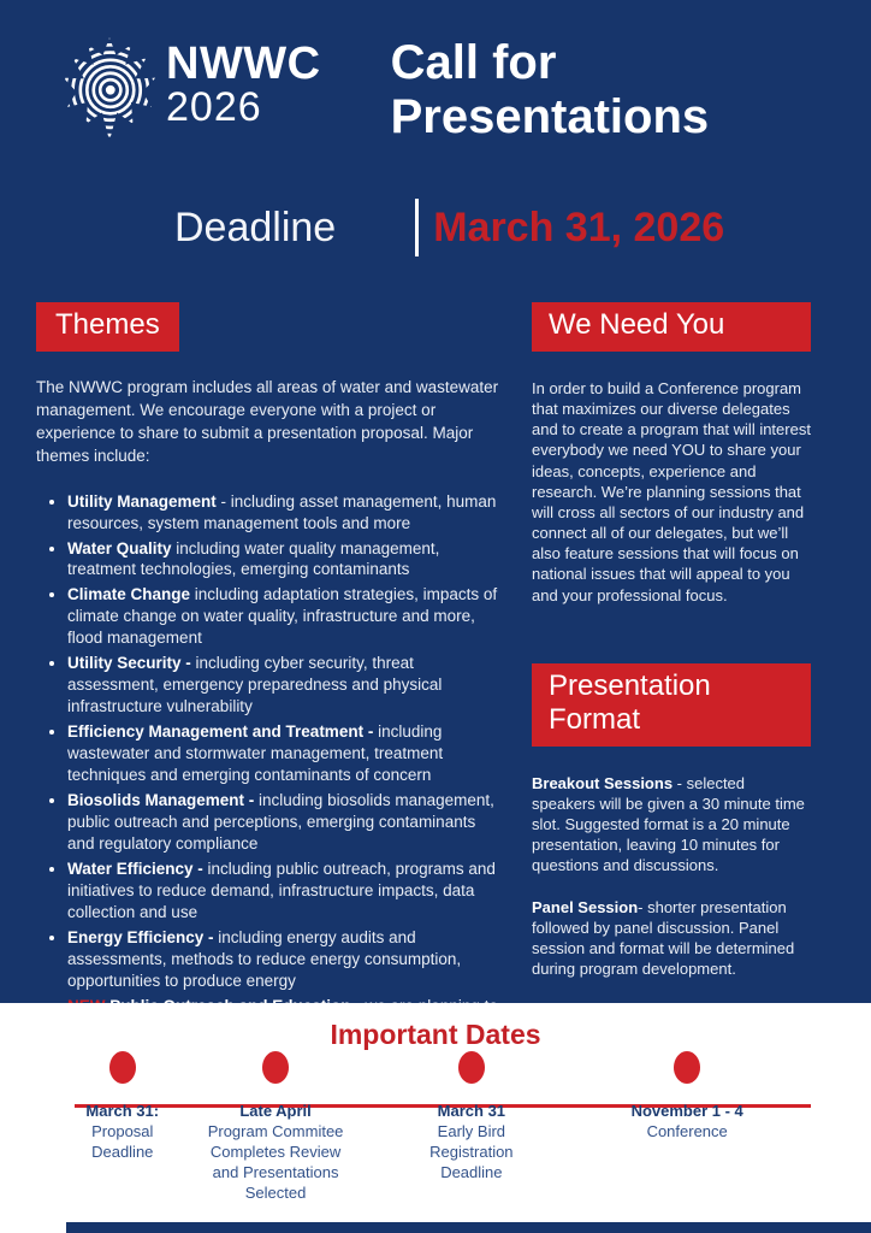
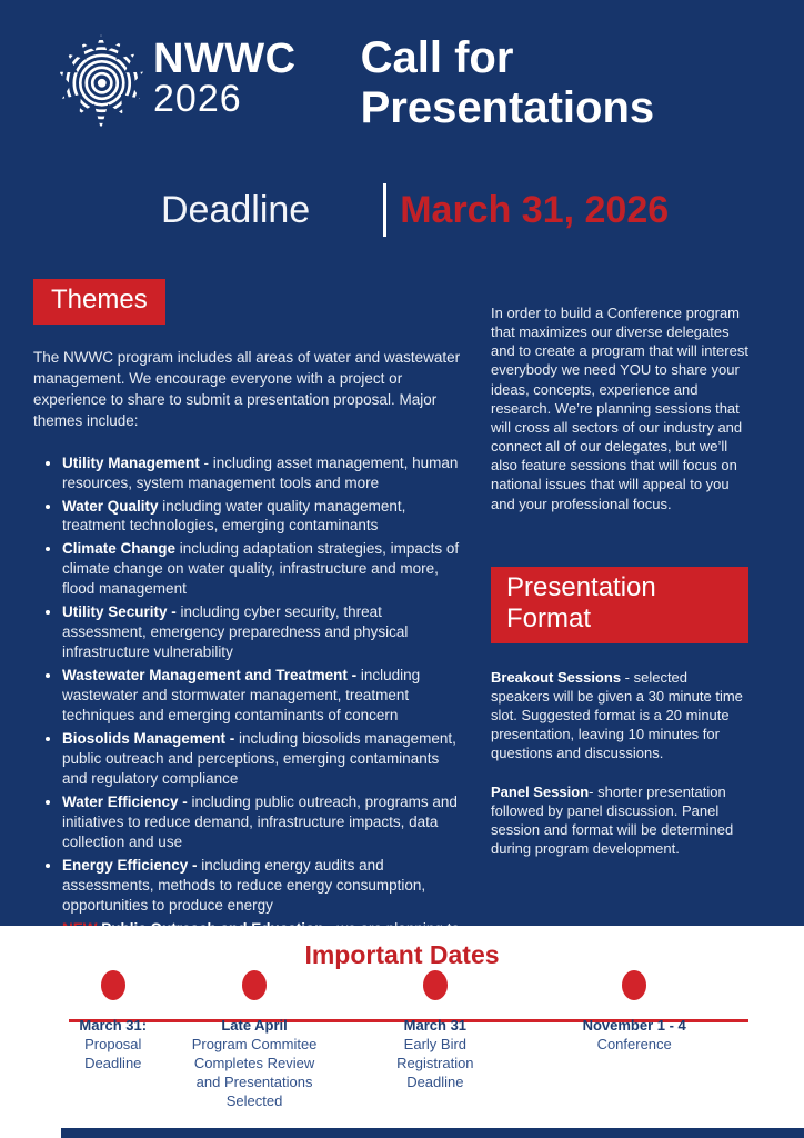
  NWWC
  2026
  Call for
  Presentations
  Deadline
  March 31, 2026
  Themes
  The NWWC program includes all areas of water and wastewater management. We encourage everyone with a project or experience to share to submit a presentation proposal. Major themes include:
  Utility Management - including asset management, human resources, system management tools and more
  Water Quality including water quality management, treatment technologies, emerging contaminants
  Climate Change including adaptation strategies, impacts of climate change on water quality, infrastructure and more, flood management
  Utility Security - including cyber security, threat assessment, emergency preparedness and physical infrastructure vulnerability
- Efficiency Management and Treatment - including wastewater and stormwater management, treatment techniques and emerging contaminants of concern
+ Wastewater Management and Treatment - including wastewater and stormwater management, treatment techniques and emerging contaminants of concern
  Biosolids Management - including biosolids management, public outreach and perceptions, emerging contaminants and regulatory compliance
  Water Efficiency - including public outreach, programs and initiatives to reduce demand, infrastructure impacts, data collection and use
  Energy Efficiency - including energy audits and assessments, methods to reduce energy consumption, opportunities to produce energy
- We Need You
  In order to build a Conference program that maximizes our diverse delegates and to create a program that will interest everybody we need YOU to share your ideas, concepts, experience and research. We’re planning sessions that will cross all sectors of our industry and connect all of our delegates, but we’ll also feature sessions that will focus on national issues that will appeal to you and your professional focus.
  Presentation Format
  Breakout Sessions - selected speakers will be given a 30 minute time slot. Suggested format is a 20 minute presentation, leaving 10 minutes for questions and discussions.
  Panel Session- shorter presentation followed by panel discussion. Panel session and format will be determined during program development.
  Important Dates
  March 31:
  Proposal
  Deadline
  Late April
  Program Commitee
  Completes Review
  and Presentations
  Selected
  March 31
  Early Bird
  Registration
  Deadline
  November 1 - 4
  Conference
